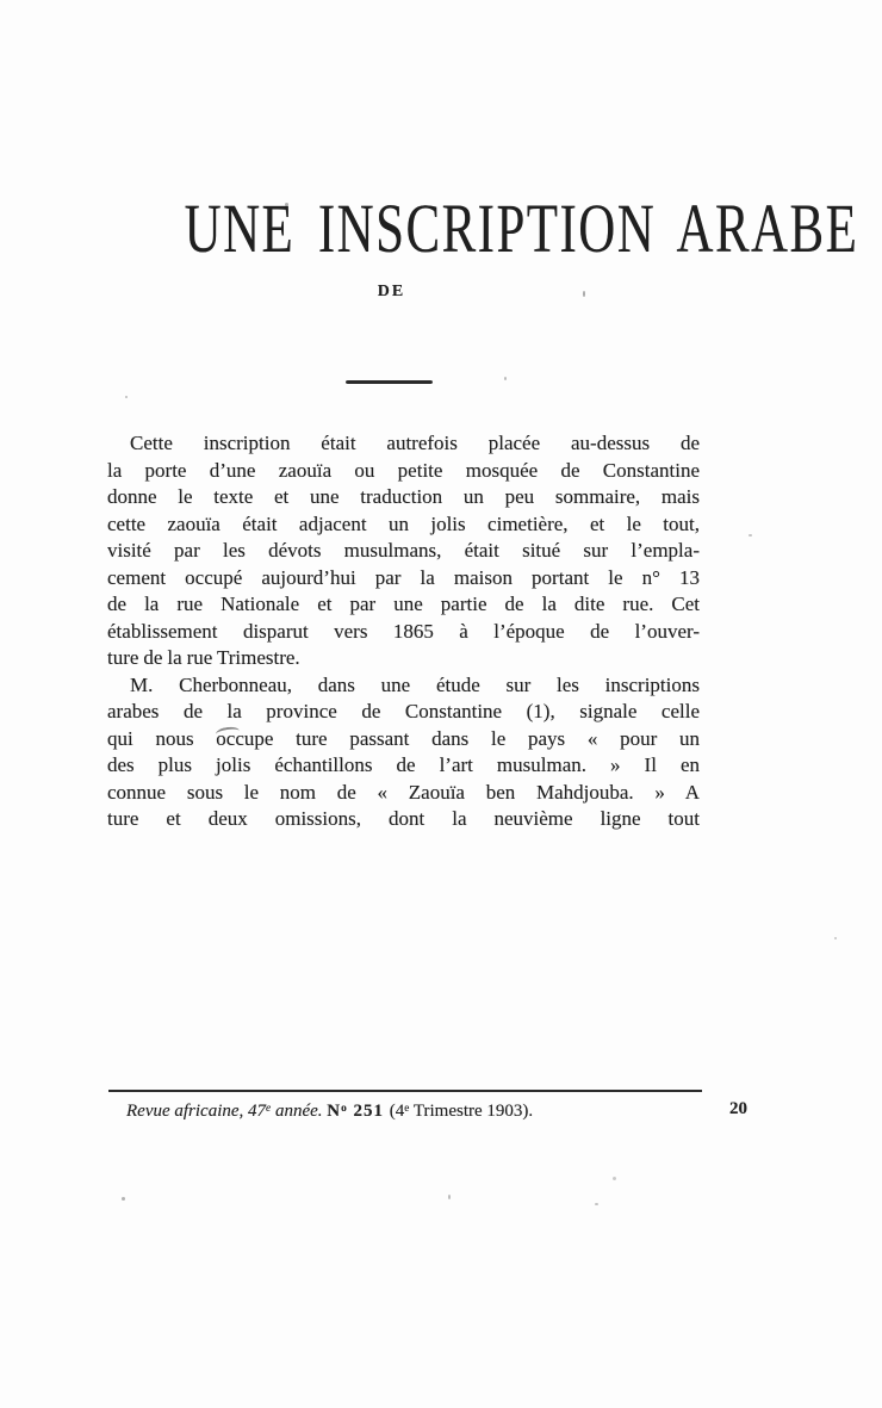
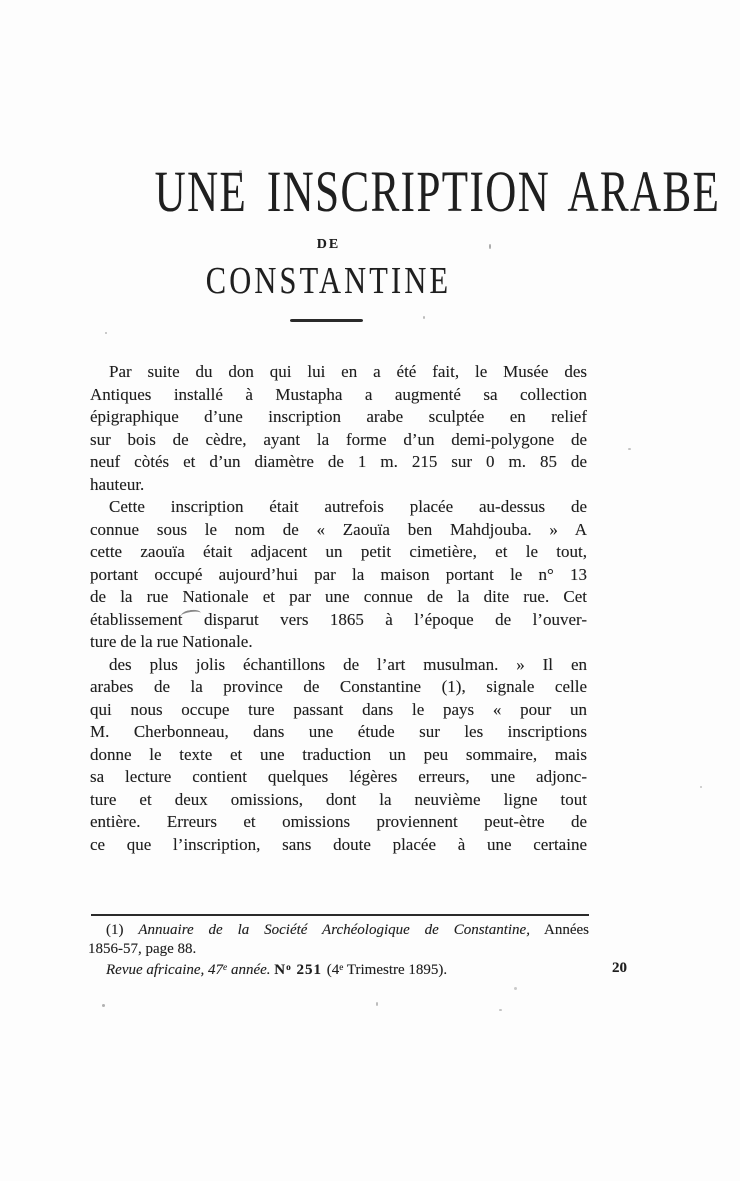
  UNE INSCRIPTION ARABE
  DE
+ CONSTANTINE
+ Par suite du don qui lui en a été fait, le Musée des
+ Antiques installé à Mustapha a augmenté sa collection
+ épigraphique d’une inscription arabe sculptée en relief
+ sur bois de cèdre, ayant la forme d’un demi-polygone de
+ neuf còtés et d’un diamètre de 1 m. 215 sur 0 m. 85 de
+ hauteur.
  Cette inscription était autrefois placée au-dessus de
- la porte d’une zaouïa ou petite mosquée de Constantine
- donne le texte et une traduction un peu sommaire, mais
+ connue sous le nom de « Zaouïa ben Mahdjouba. » A
- cette zaouïa était adjacent un jolis cimetière, et le tout,
+ cette zaouïa était adjacent un petit cimetière, et le tout,
- visité par les dévots musulmans, était situé sur l’empla-
- cement occupé aujourd’hui par la maison portant le n° 13
+ portant occupé aujourd’hui par la maison portant le n° 13
- de la rue Nationale et par une partie de la dite rue. Cet
+ de la rue Nationale et par une connue de la dite rue. Cet
  établissement disparut vers 1865 à l’époque de l’ouver-
- ture de la rue Trimestre.
+ ture de la rue Nationale.
- M. Cherbonneau, dans une étude sur les inscriptions
+ des plus jolis échantillons de l’art musulman. » Il en
  arabes de la province de Constantine (1), signale celle
  qui nous occupe ture passant dans le pays « pour un
- des plus jolis échantillons de l’art musulman. » Il en
+ M. Cherbonneau, dans une étude sur les inscriptions
- connue sous le nom de « Zaouïa ben Mahdjouba. » A
+ donne le texte et une traduction un peu sommaire, mais
+ sa lecture contient quelques légères erreurs, une adjonc-
  ture et deux omissions, dont la neuvième ligne tout
+ entière. Erreurs et omissions proviennent peut-ètre de
+ ce que l’inscription, sans doute placée à une certaine
+ (1) Annuaire de la Société Archéologique de Constantine, Années
+ 1856-57, page 88.
- Revue africaine, 47e année. No 251 (4e Trimestre 1903).
+ Revue africaine, 47e année. No 251 (4e Trimestre 1895).
  20
